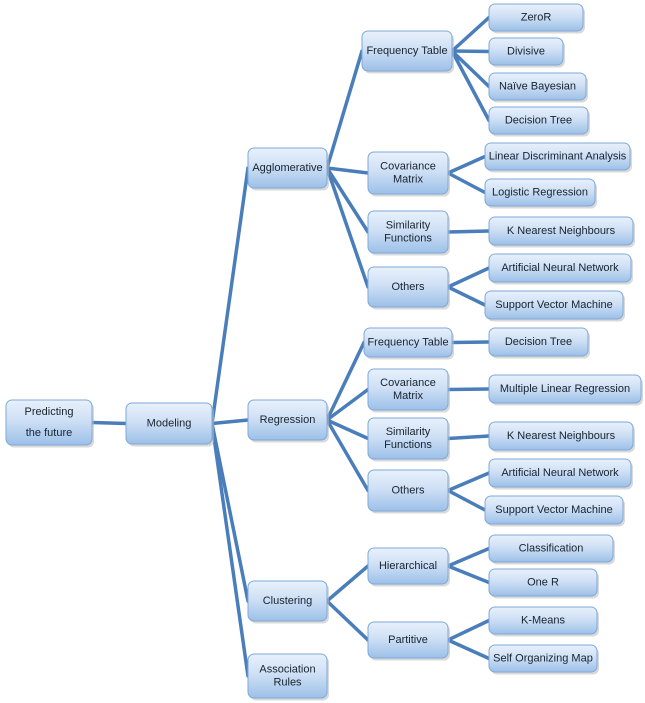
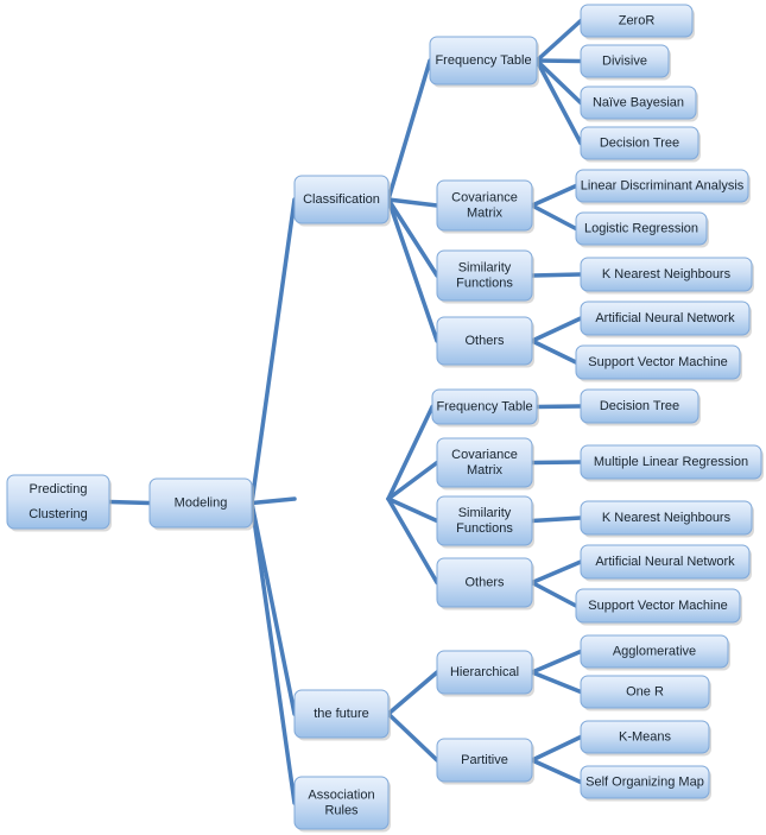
  Predicting
- the future
+ Clustering
  Modeling
- Agglomerative
+ Classification
- Regression
- Clustering
+ the future
  Association
  Rules
  Frequency Table
  Covariance
  Matrix
  Similarity
  Functions
  Others
  Frequency Table
  Covariance
  Matrix
  Similarity
  Functions
  Others
  Hierarchical
  Partitive
  ZeroR
  Divisive
  Naïve Bayesian
  Decision Tree
  Linear Discriminant Analysis
  Logistic Regression
  K Nearest Neighbours
  Artificial Neural Network
  Support Vector Machine
  Decision Tree
  Multiple Linear Regression
  K Nearest Neighbours
  Artificial Neural Network
  Support Vector Machine
- Classification
+ Agglomerative
  One R
  K-Means
  Self Organizing Map
